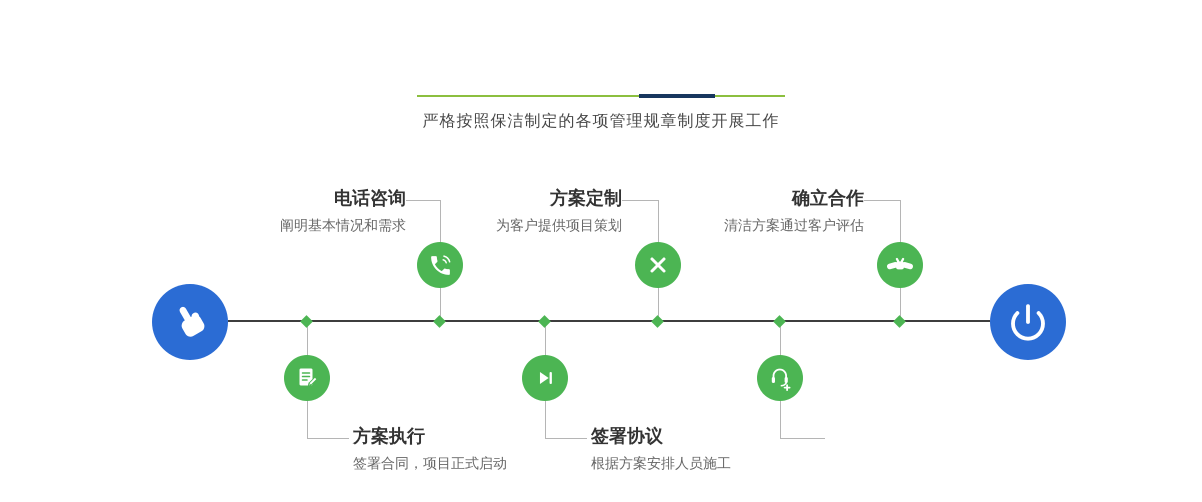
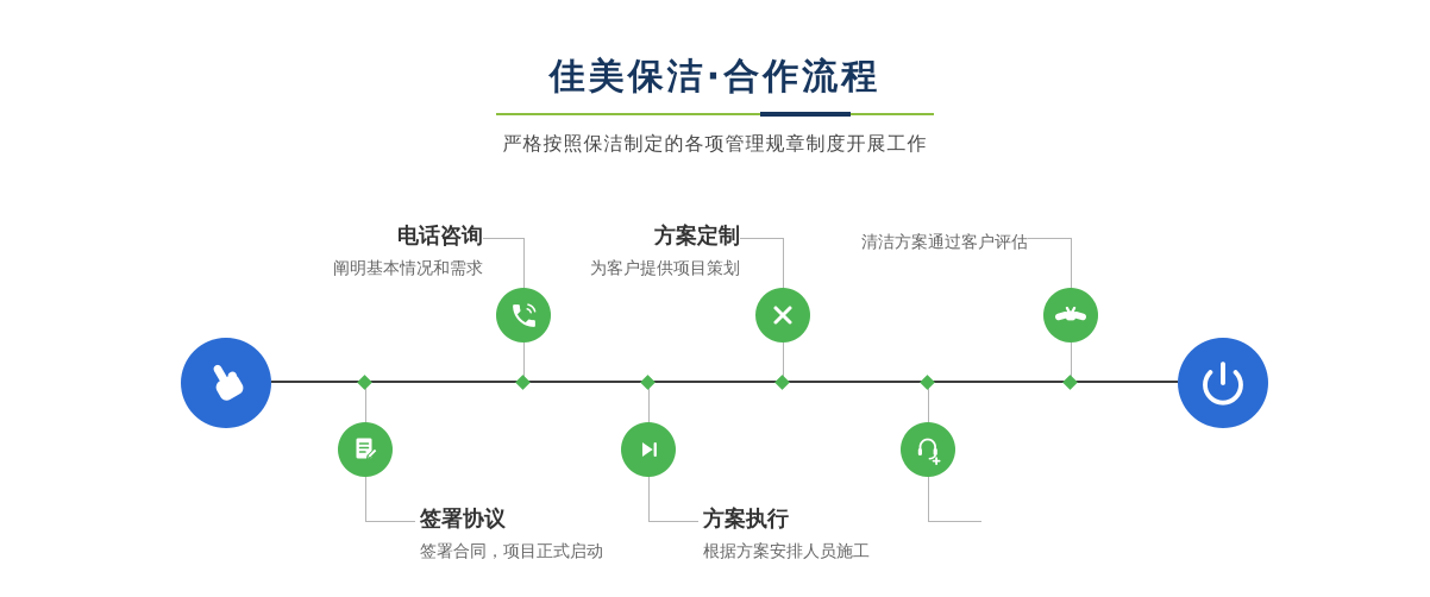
+ 佳美保洁·合作流程
  严格按照保洁制定的各项管理规章制度开展工作
  电话咨询
  阐明基本情况和需求
  方案定制
  为客户提供项目策划
- 确立合作
  清洁方案通过客户评估
- 方案执行
+ 签署协议
  签署合同，项目正式启动
- 签署协议
+ 方案执行
  根据方案安排人员施工
